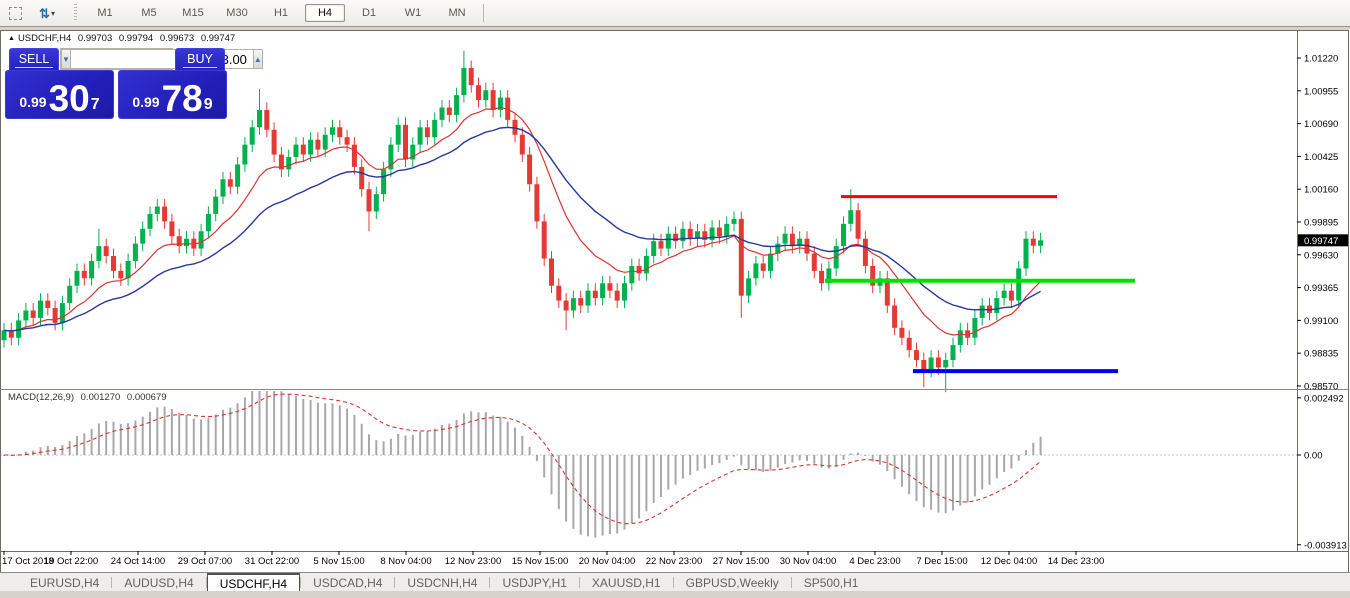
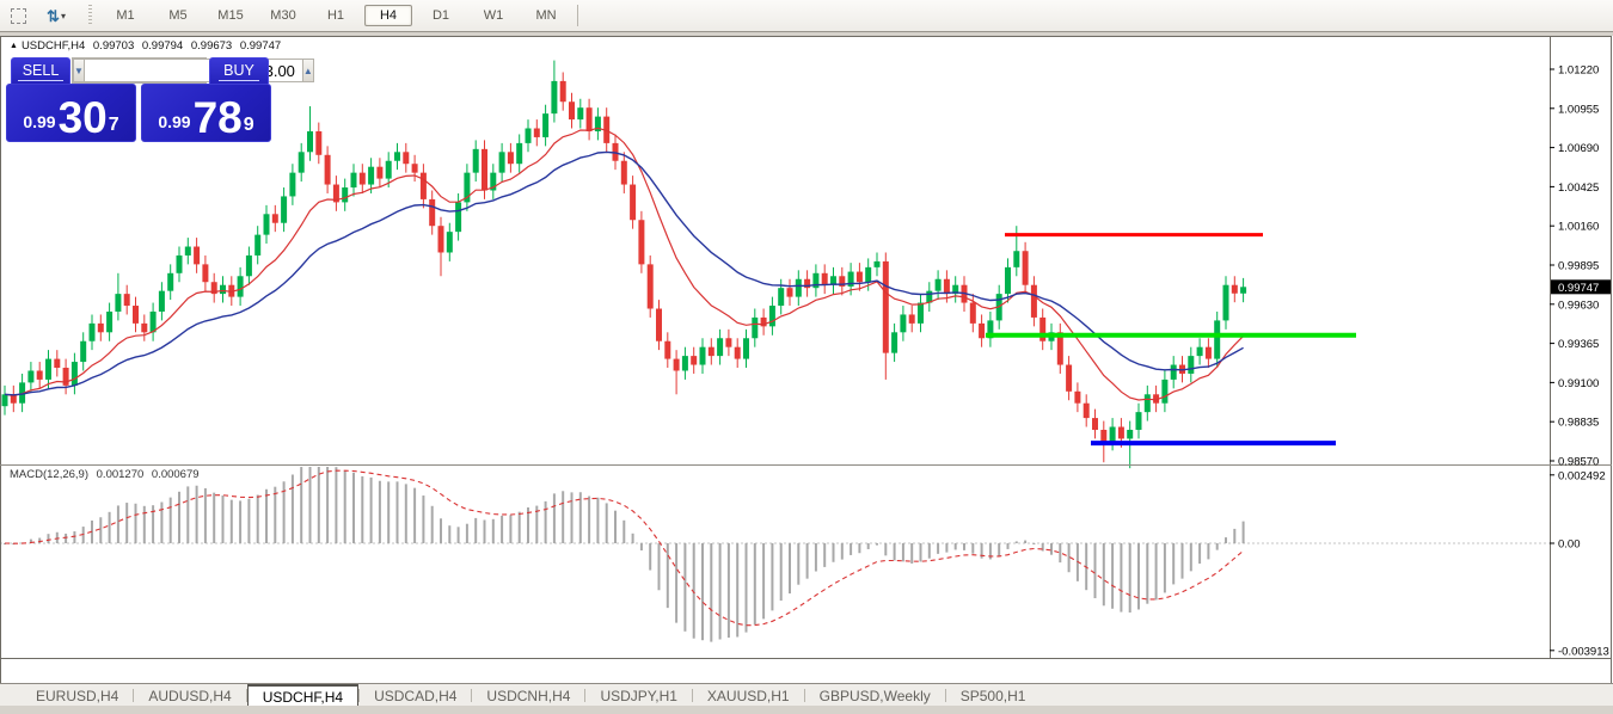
  ⇅
  ▾
  M1
  M5
  M15
  M30
  H1
  H4
  D1
  W1
  MN
  1.01220
  1.00955
  1.00690
  1.00425
  1.00160
  0.99895
  0.99630
  0.99365
  0.99100
  0.98835
  0.98570
  0.99747
  0.002492
  0.00
  -0.003913
- 17 Oct 2018
- 19 Oct 22:00
- 24 Oct 14:00
- 29 Oct 07:00
- 31 Oct 22:00
- 5 Nov 15:00
- 8 Nov 04:00
- 12 Nov 23:00
- 15 Nov 15:00
- 20 Nov 04:00
- 22 Nov 23:00
- 27 Nov 15:00
- 30 Nov 04:00
- 4 Dec 23:00
- 7 Dec 15:00
- 12 Dec 04:00
- 14 Dec 23:00
  USDCHF,H4 0.99703 0.99794 0.99673 0.99747
  MACD(12,26,9) 0.001270 0.000679
  SELL
  ▼
  3.00
  ▲
  BUY
  0.99
  30
  7
  0.99
  78
  9
  EURUSD,H4
  AUDUSD,H4
  USDCHF,H4
  USDCAD,H4
  USDCNH,H4
  USDJPY,H1
  XAUUSD,H1
  GBPUSD,Weekly
  SP500,H1
